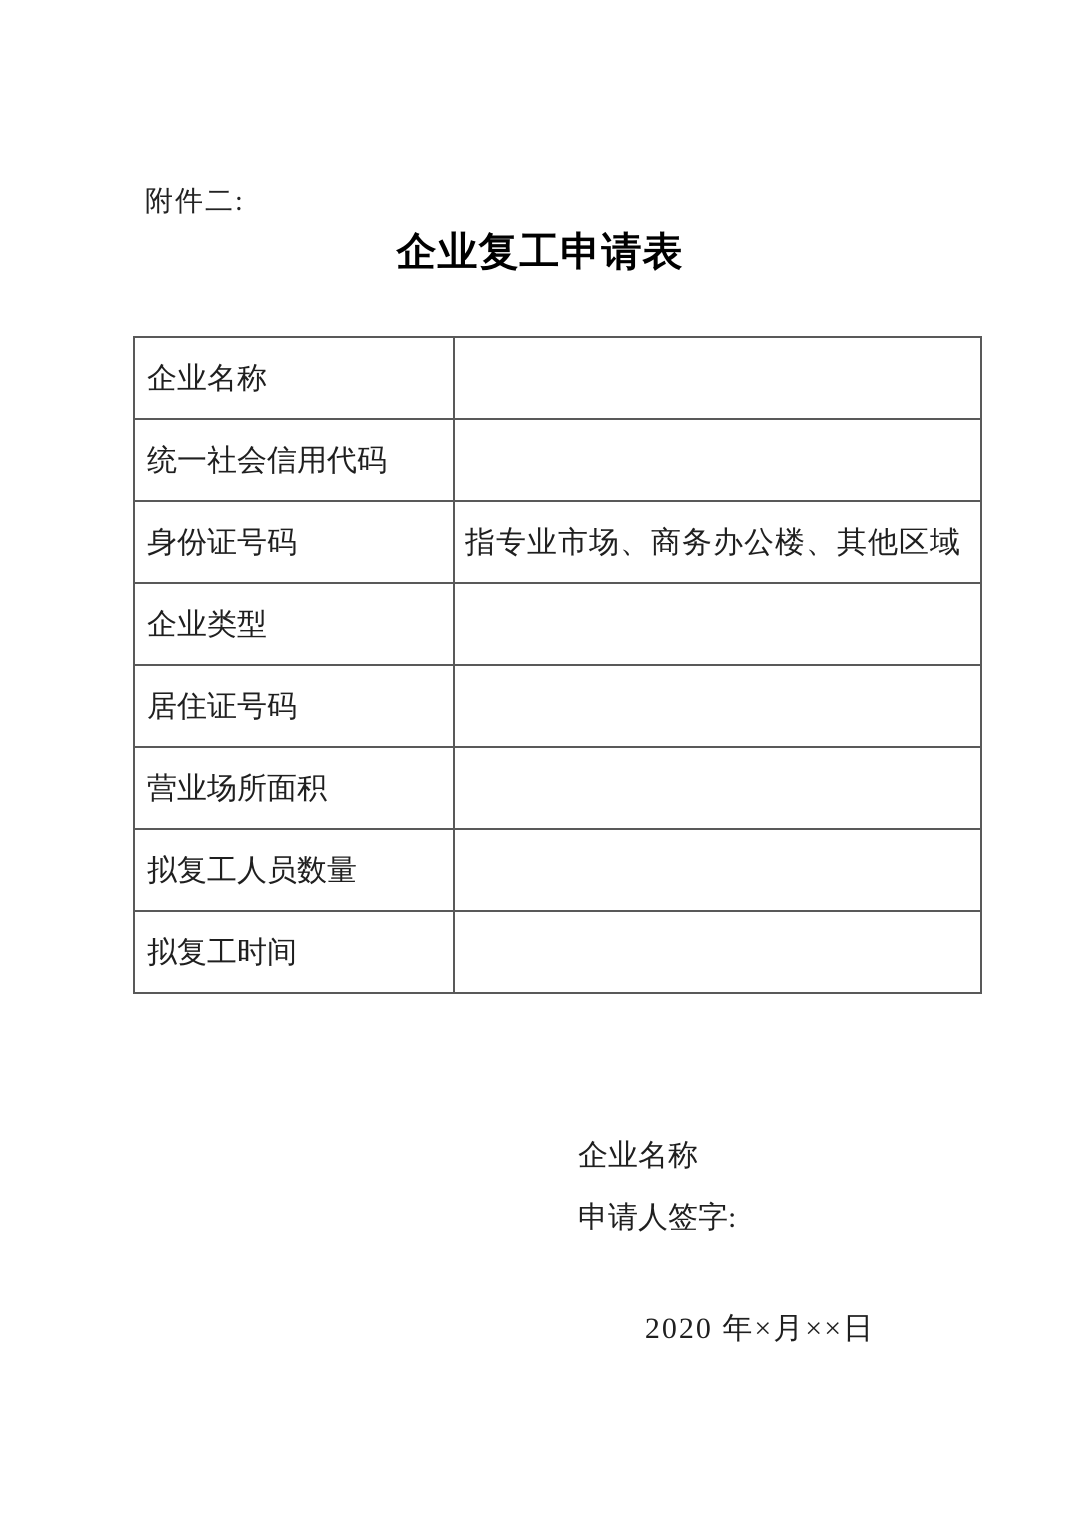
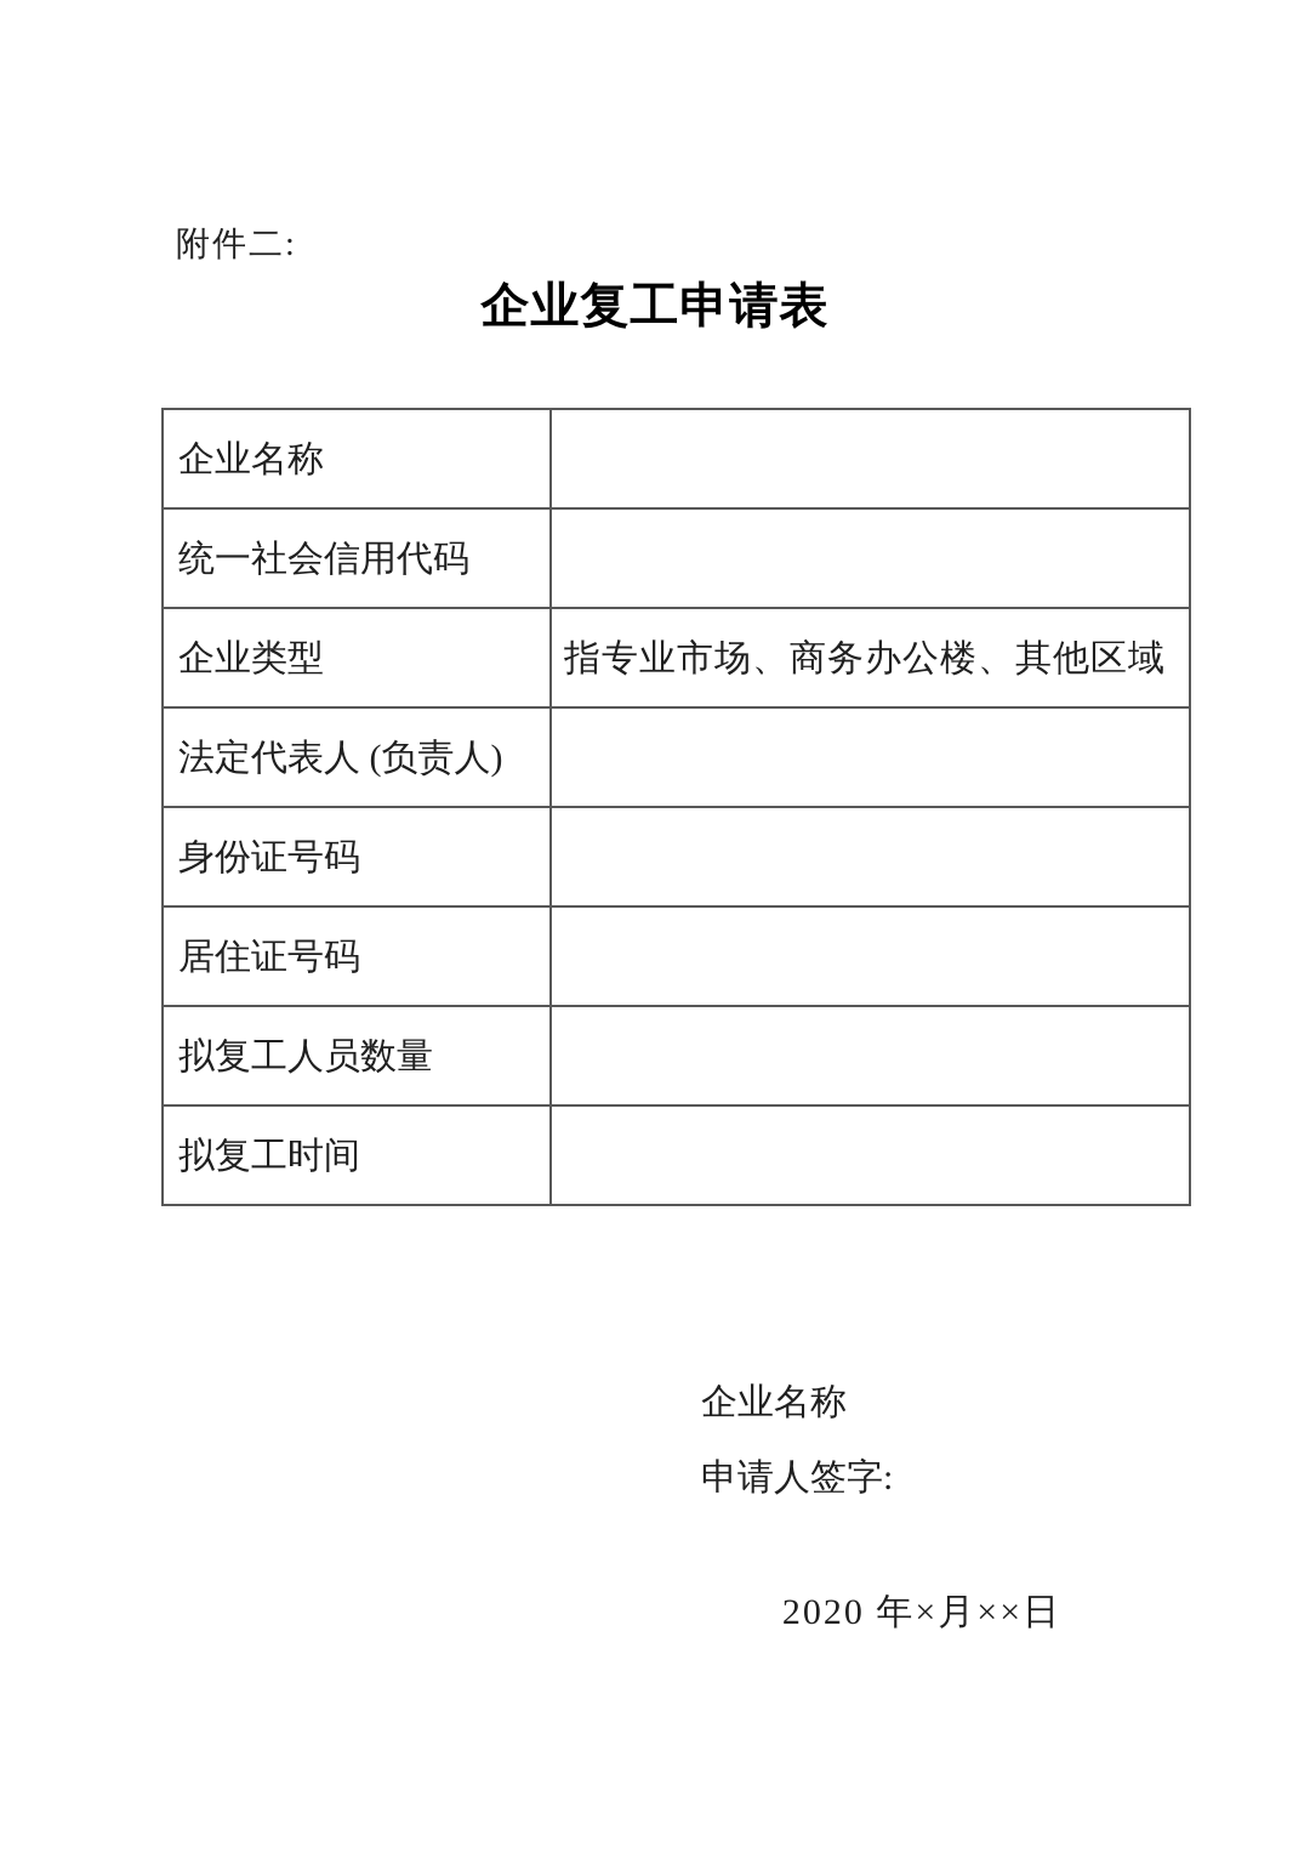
  附件二:
  企业复工申请表
  企业名称
  统一社会信用代码
- 身份证号码	指专业市场、商务办公楼、其他区域
+ 企业类型	指专业市场、商务办公楼、其他区域
+ 法定代表人 (负责人)
- 企业类型
+ 身份证号码
  居住证号码
- 营业场所面积
  拟复工人员数量
  拟复工时间
  企业名称
  申请人签字:
  2020 年×月××日
